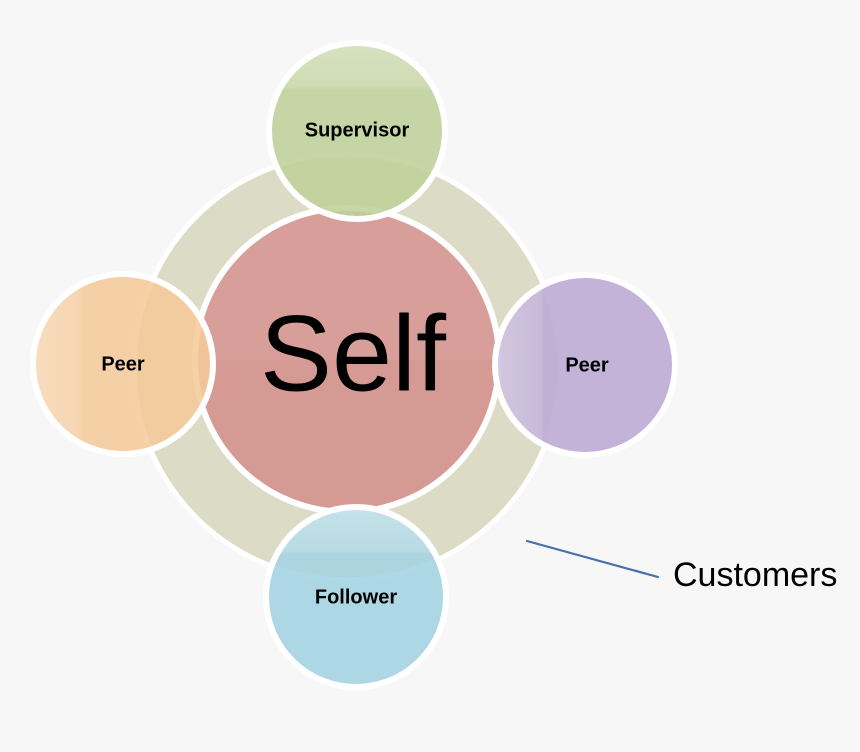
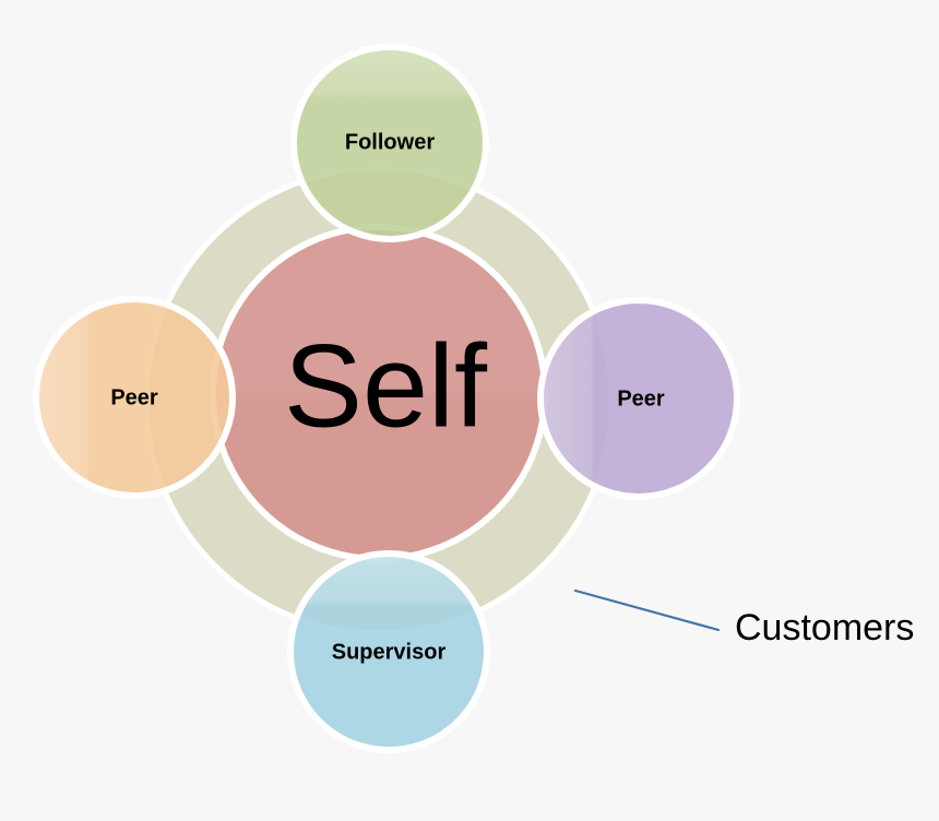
- Supervisor
+ Follower
  Peer
  Peer
- Follower
+ Supervisor
  Self
  Customers
